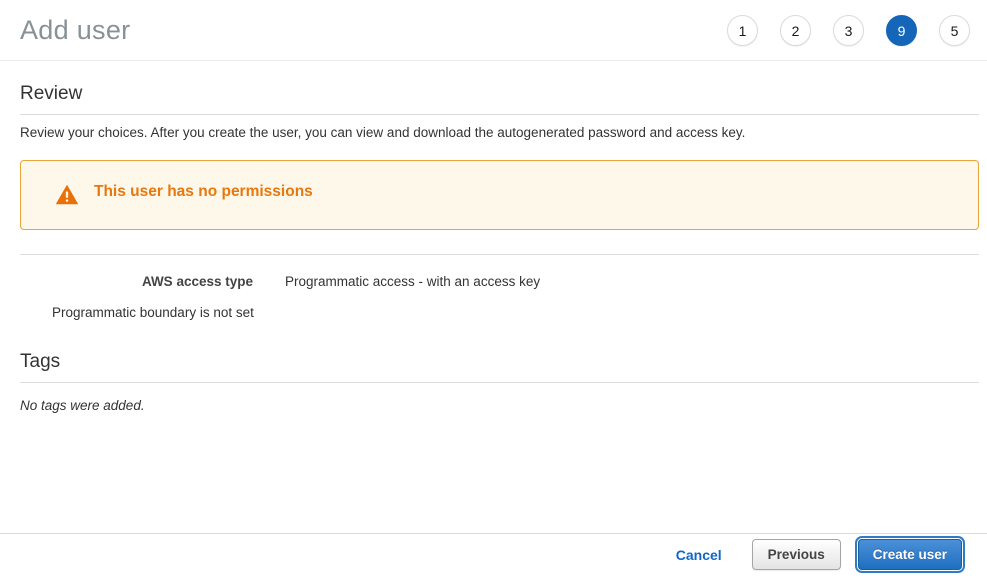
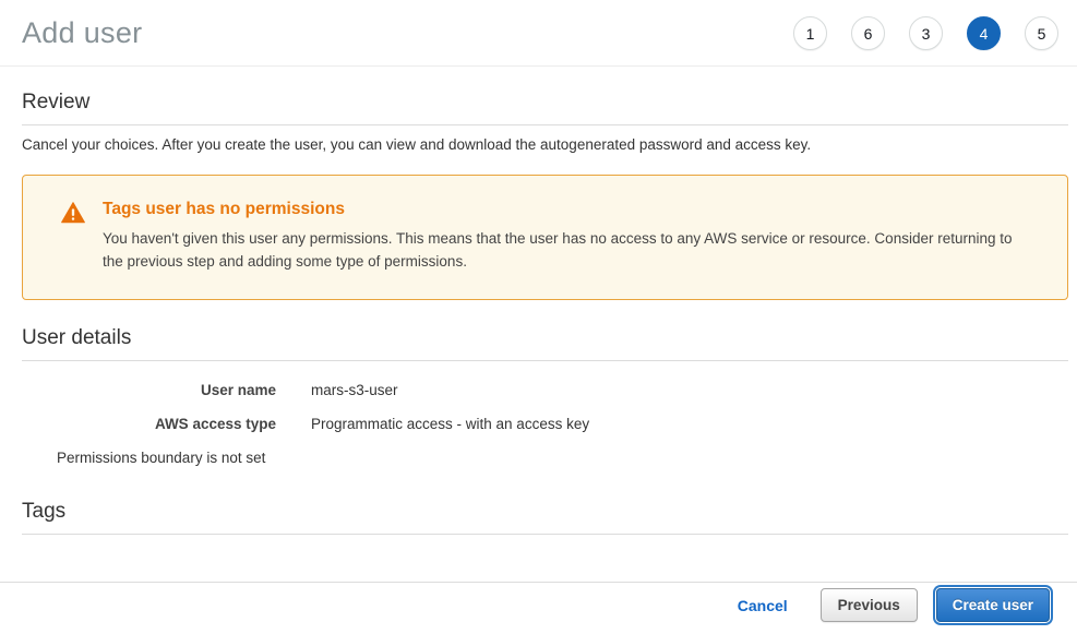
  Add user
  1
- 2
+ 6
  3
- 9
+ 4
  5
  Review
- Review your choices. After you create the user, you can view and download the autogenerated password and access key.
+ Cancel your choices. After you create the user, you can view and download the autogenerated password and access key.
- This user has no permissions
+ Tags user has no permissions
+ You haven't given this user any permissions. This means that the user has no access to any AWS service or resource. Consider returning to the previous step and adding some type of permissions.
+ User details
+ User name
+ mars-s3-user
  AWS access type
  Programmatic access - with an access key
- Programmatic boundary is not set
+ Permissions boundary is not set
  Tags
- No tags were added.
  Cancel
  Previous
  Create user
